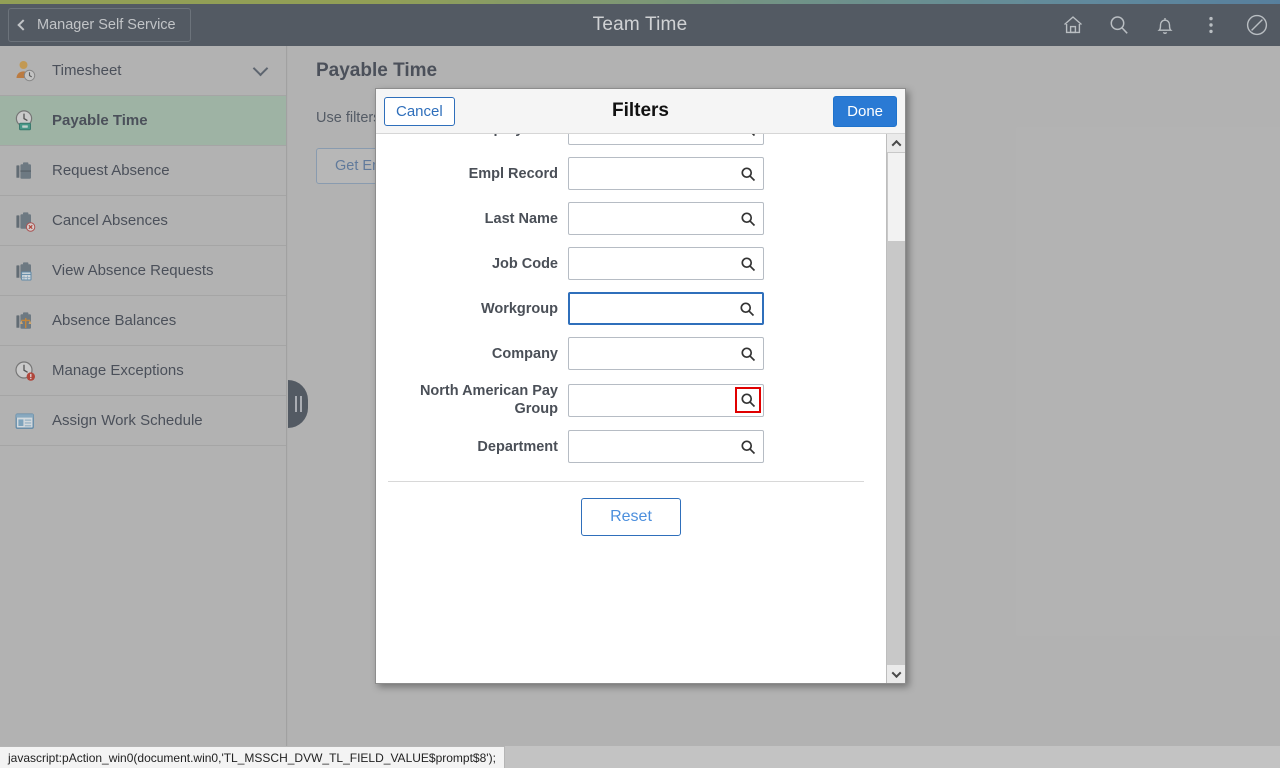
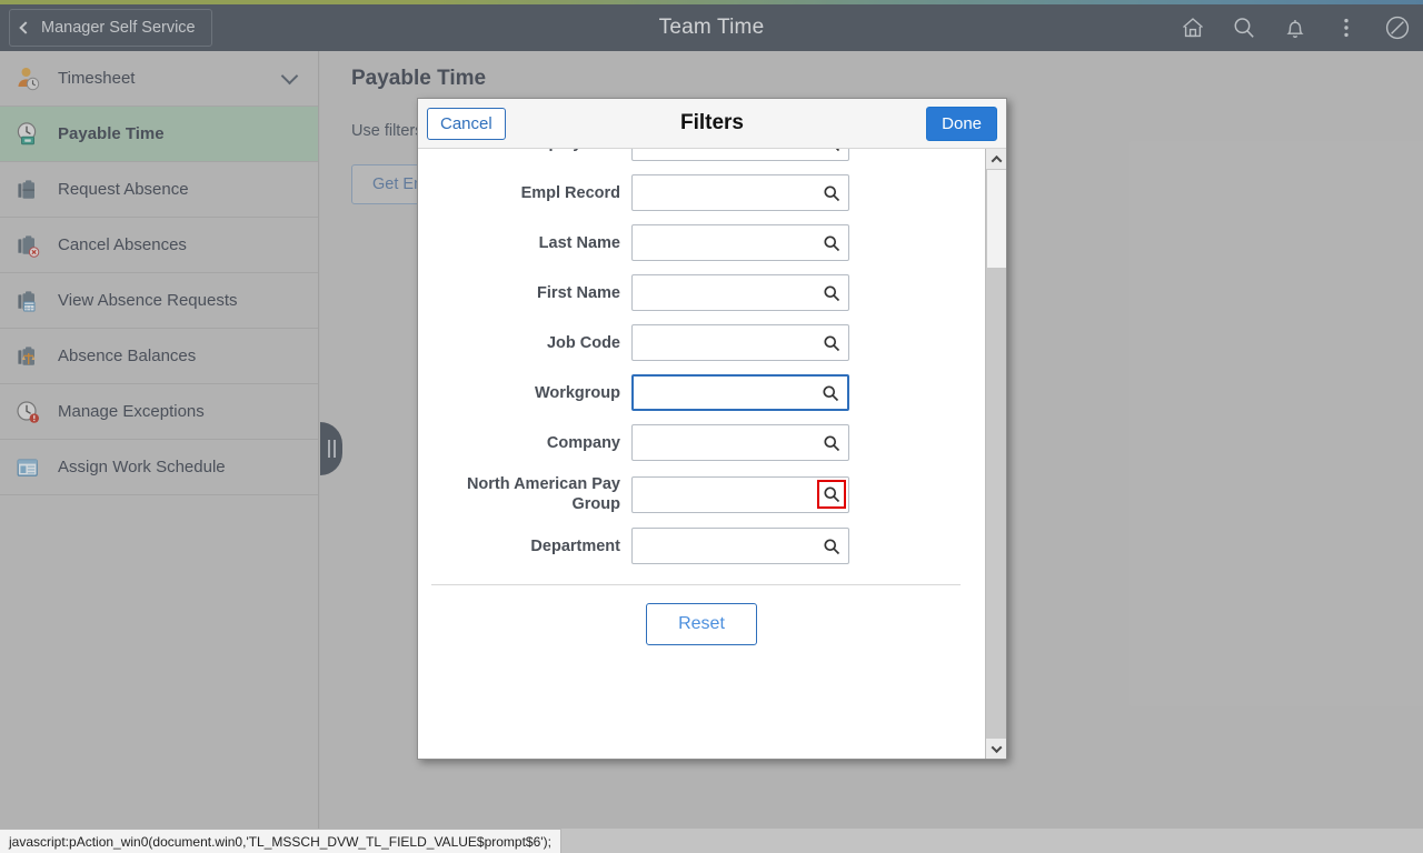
  Manager Self Service
  Team Time
  Timesheet
  Payable Time
  Request Absence
  Cancel Absences
  View Absence Requests
  Absence Balances
  Manage Exceptions
  Assign Work Schedule
  Payable Time
  Cancel
  Filters
  Done
  Empl Record
  Last Name
+ First Name
  Job Code
  Workgroup
  Company
  North American Pay Group
  Department
  Reset
- javascript:pAction_win0(document.win0,'TL_MSSCH_DVW_TL_FIELD_VALUE$prompt$8');
+ javascript:pAction_win0(document.win0,'TL_MSSCH_DVW_TL_FIELD_VALUE$prompt$6');
